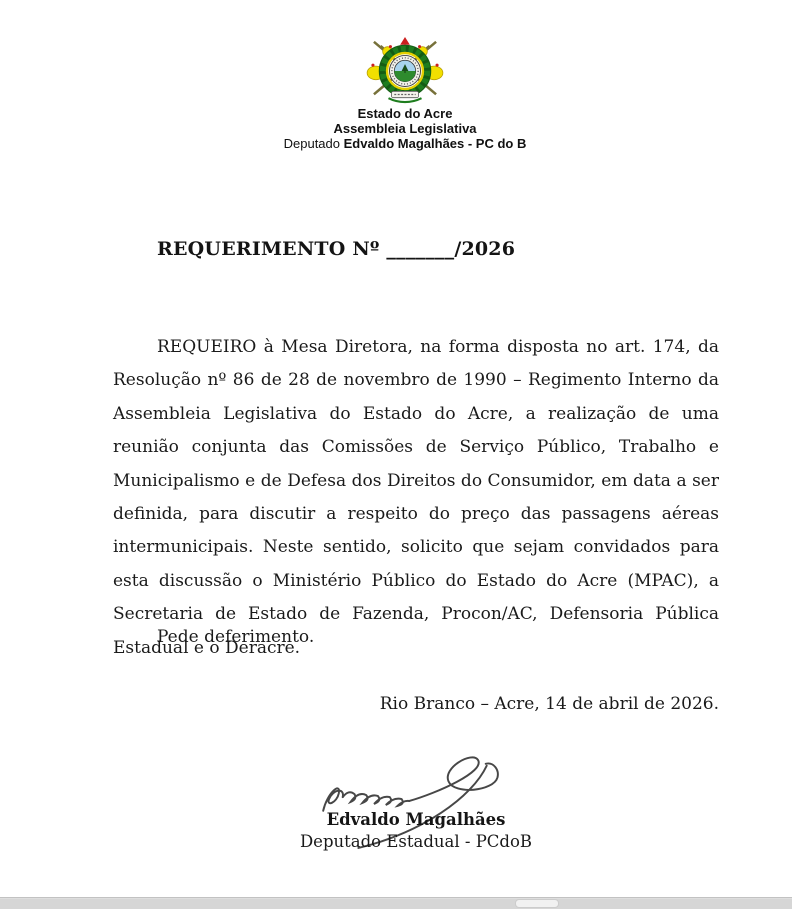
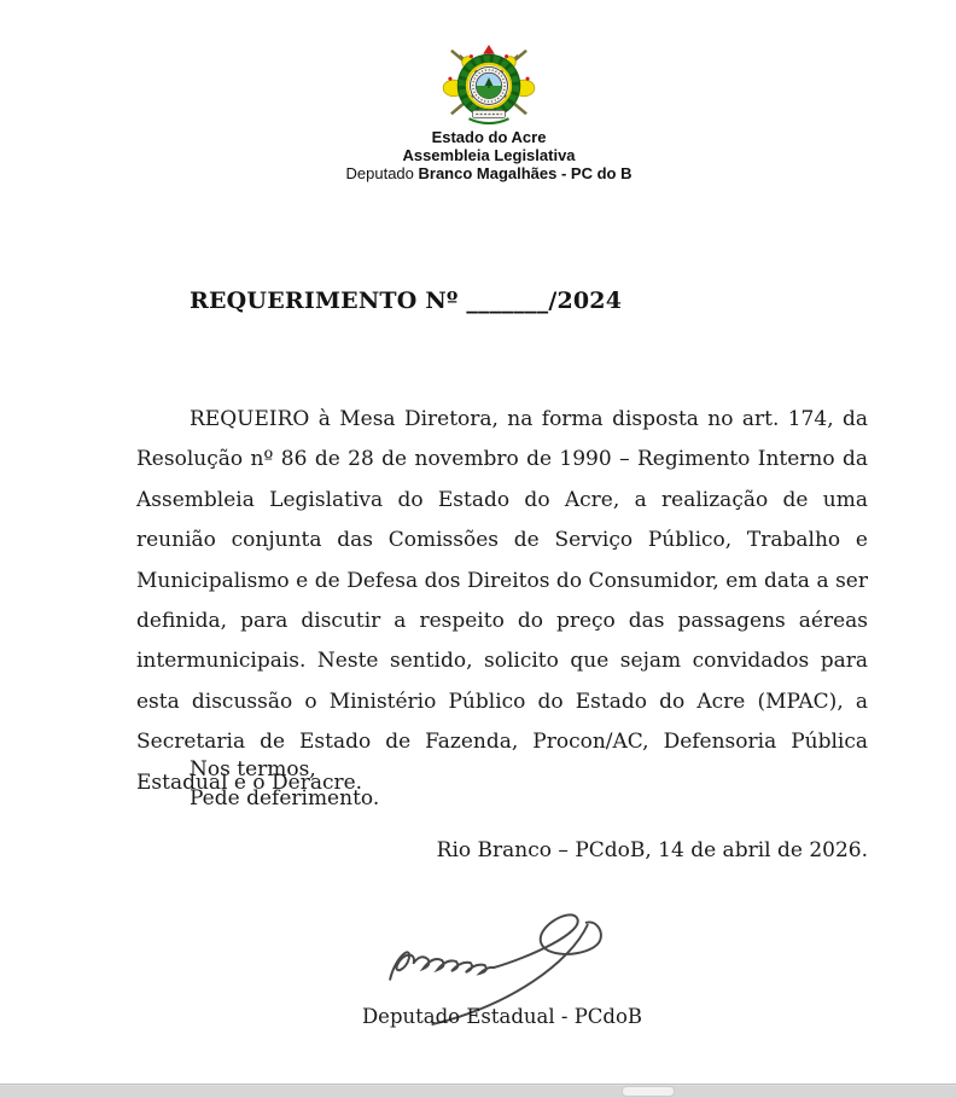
  Estado do Acre
  Assembleia Legislativa
- Deputado Edvaldo Magalhães - PC do B
+ Deputado Branco Magalhães - PC do B
- REQUERIMENTO Nº _______/2026
+ REQUERIMENTO Nº _______/2024
  REQUEIRO à Mesa Diretora, na forma disposta no art. 174, da Resolução nº 86 de 28 de novembro de 1990 – Regimento Interno da Assembleia Legislativa do Estado do Acre, a realização de uma reunião conjunta das Comissões de Serviço Público, Trabalho e Municipalismo e de Defesa dos Direitos do Consumidor, em data a ser definida, para discutir a respeito do preço das passagens aéreas intermunicipais. Neste sentido, solicito que sejam convidados para esta discussão o Ministério Público do Estado do Acre (MPAC), a Secretaria de Estado de Fazenda, Procon/AC, Defensoria Pública Estadual e o Deracre.
+ Nos termos,
  Pede deferimento.
- Rio Branco – Acre, 14 de abril de 2026.
+ Rio Branco – PCdoB, 14 de abril de 2026.
- Edvaldo Magalhães
  Deputado Estadual - PCdoB
